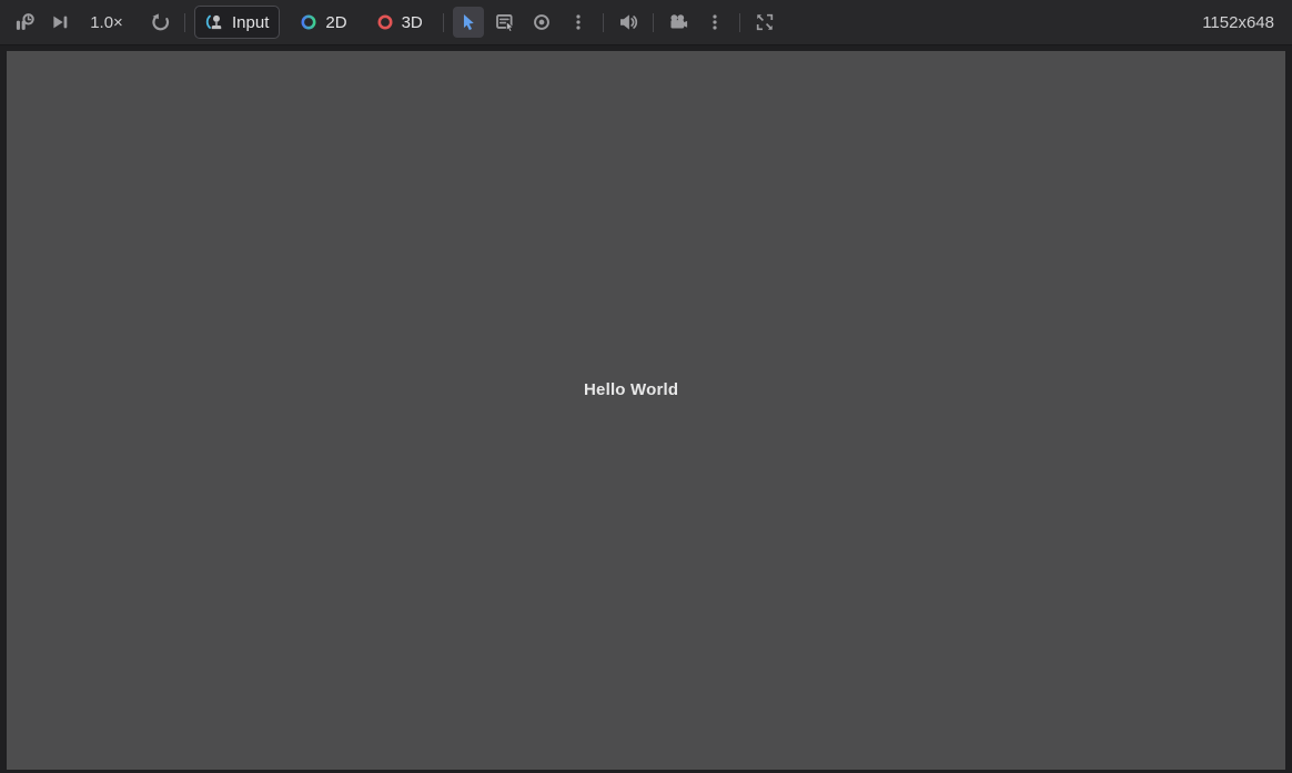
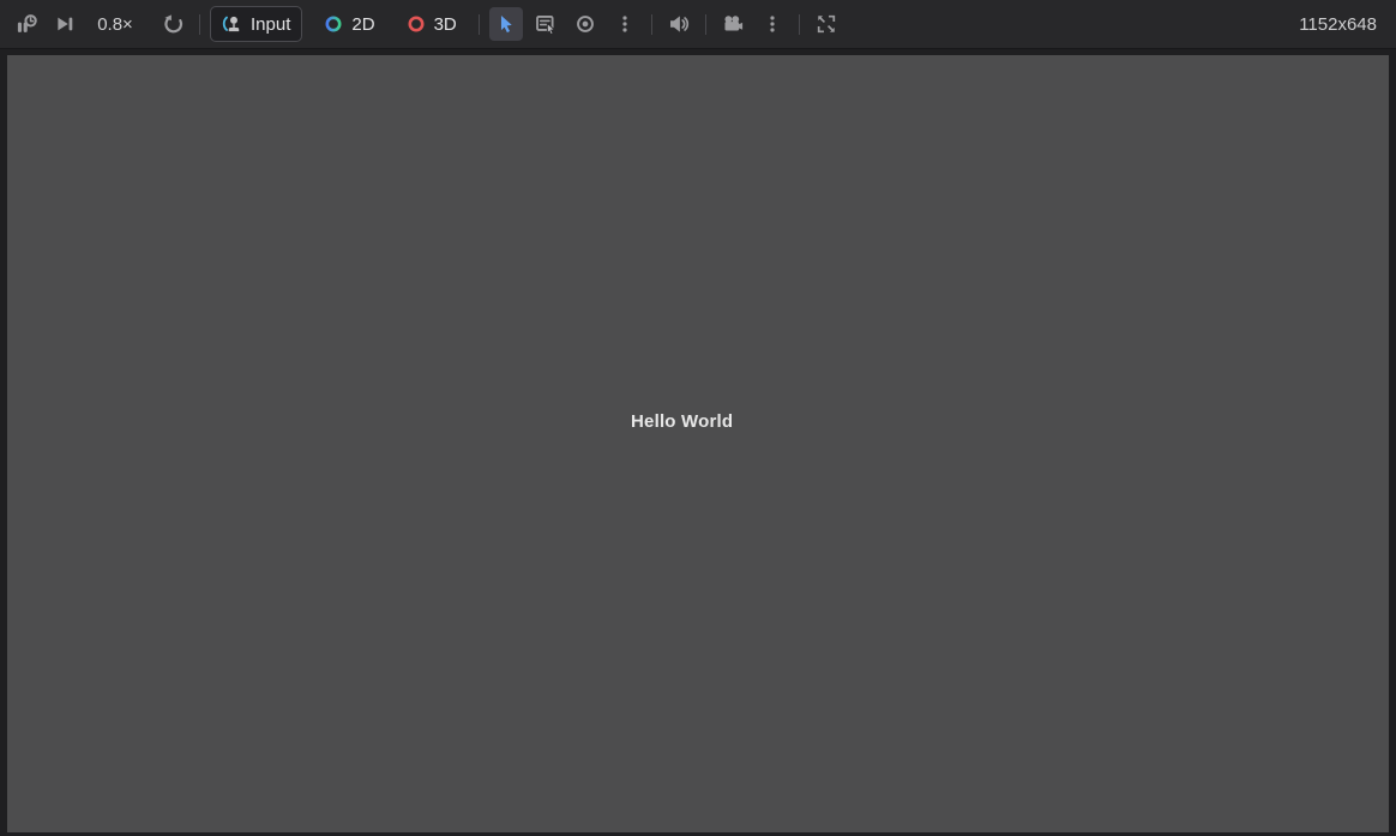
- 1.0×
+ 0.8×
  Input
  2D
  3D
  1152x648
  Hello World
